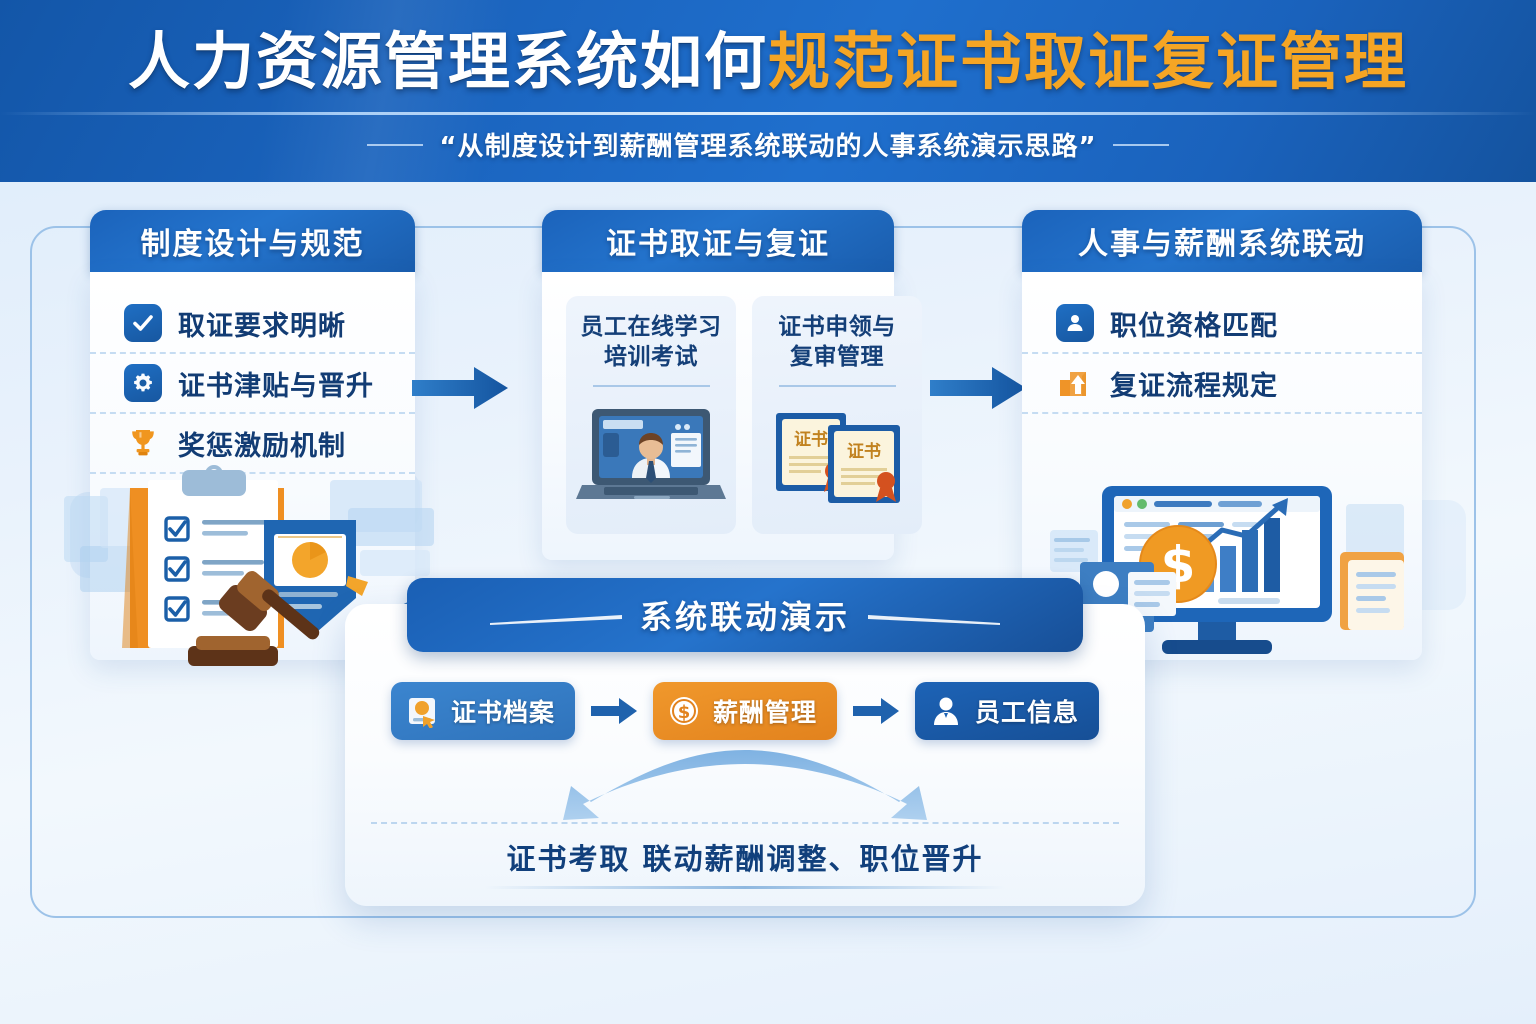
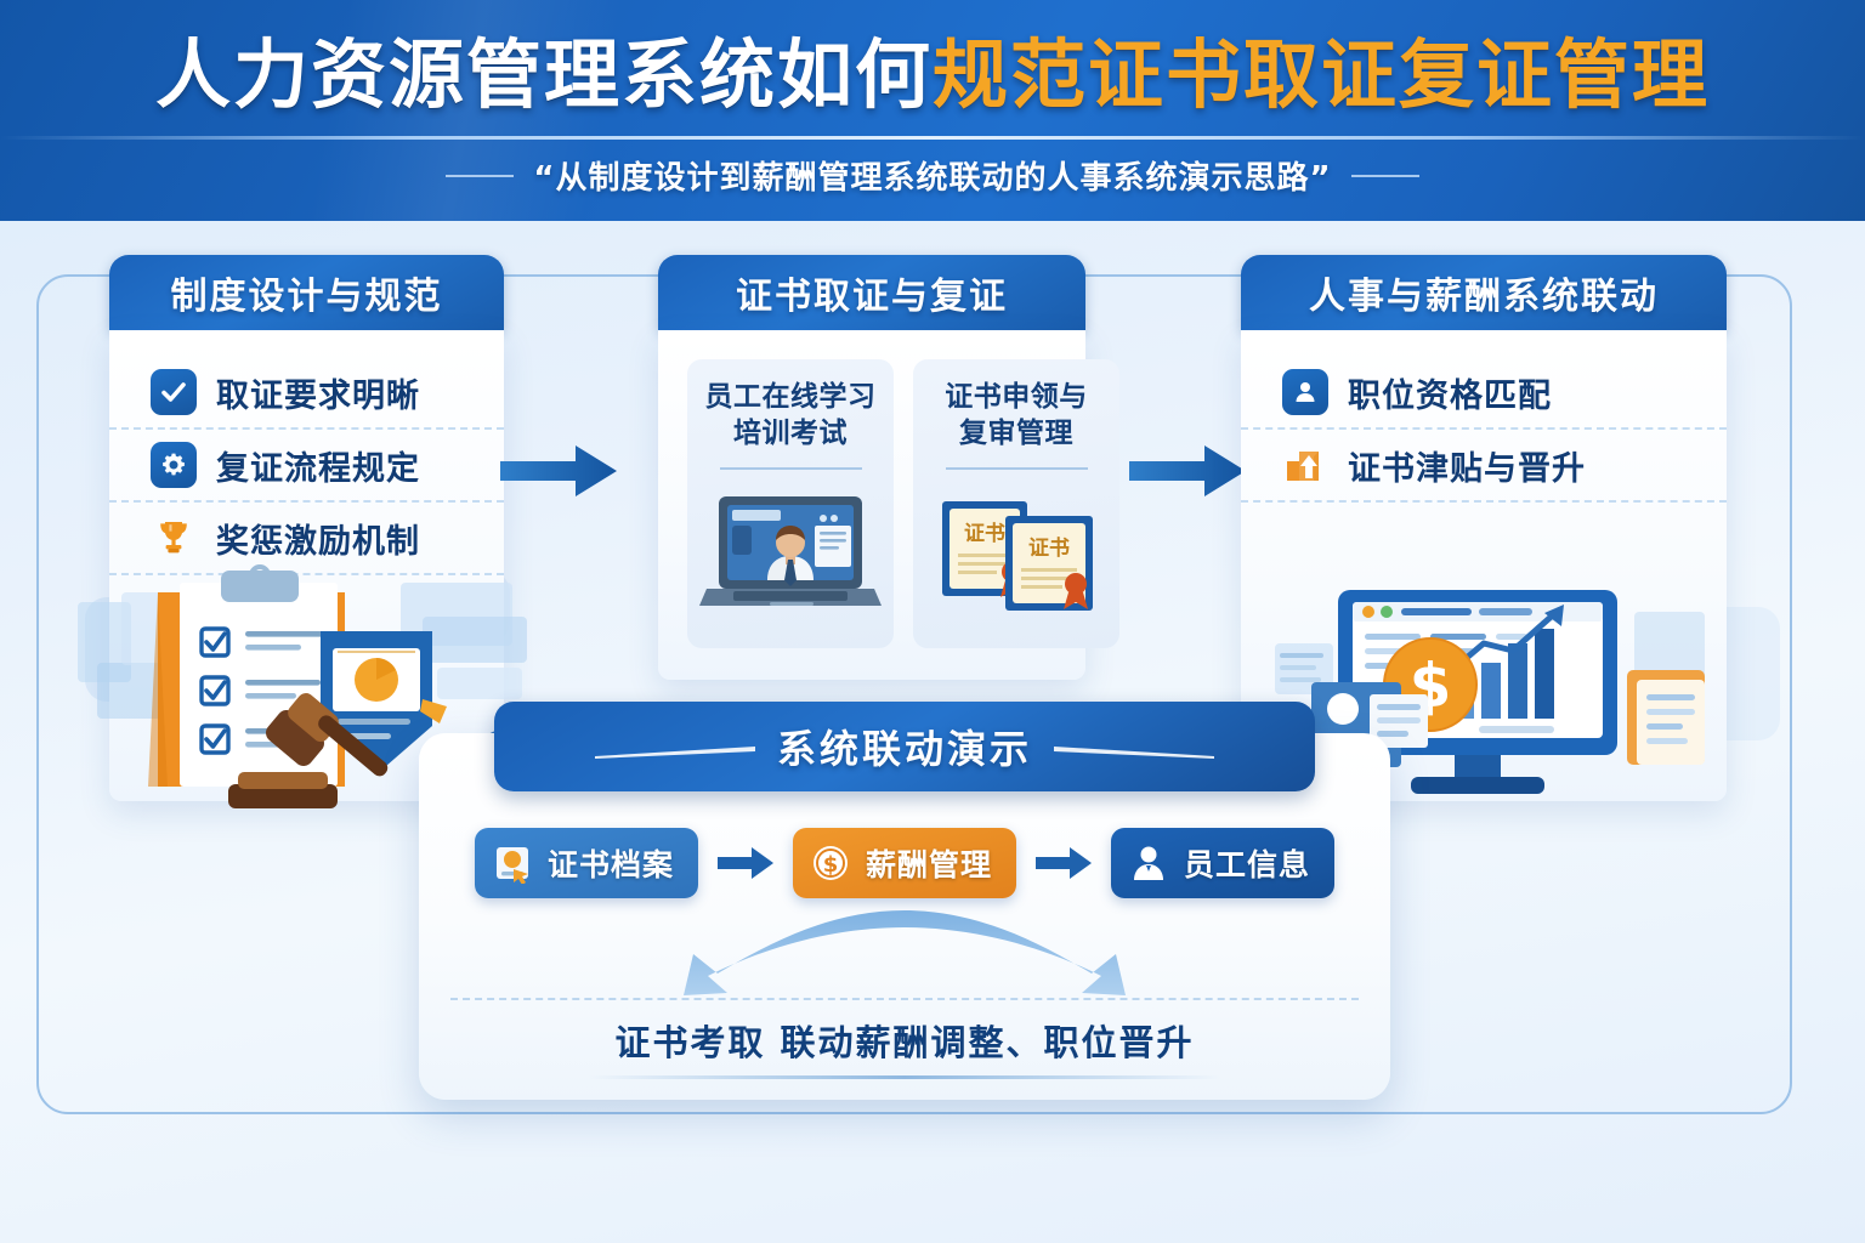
  人力资源管理系统如何规范证书取证复证管理
  “从制度设计到薪酬管理系统联动的人事系统演示思路”
  制度设计与规范
  取证要求明晰
- 证书津贴与晋升
+ 复证流程规定
  奖惩激励机制
  证书取证与复证
  员工在线学习
  培训考试
  证书申领与
  复审管理
  证书
  证书
  人事与薪酬系统联动
  职位资格匹配
- 复证流程规定
+ 证书津贴与晋升
  $
  系统联动演示
  证书档案
  $
  薪酬管理
  员工信息
  证书考取 联动薪酬调整、职位晋升
